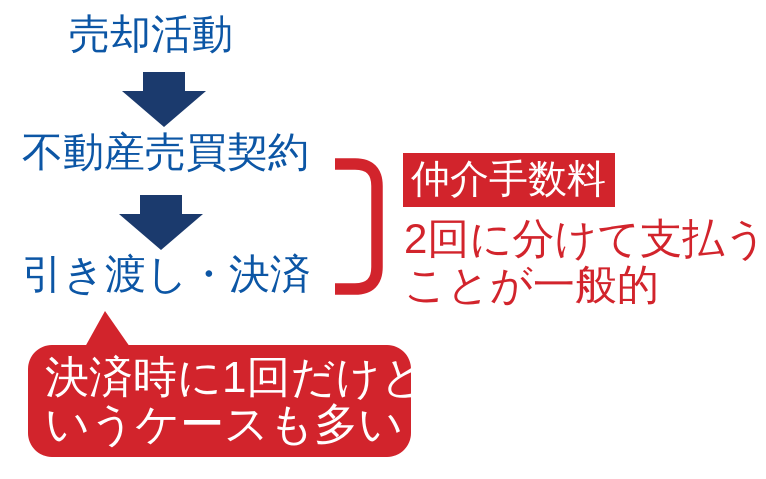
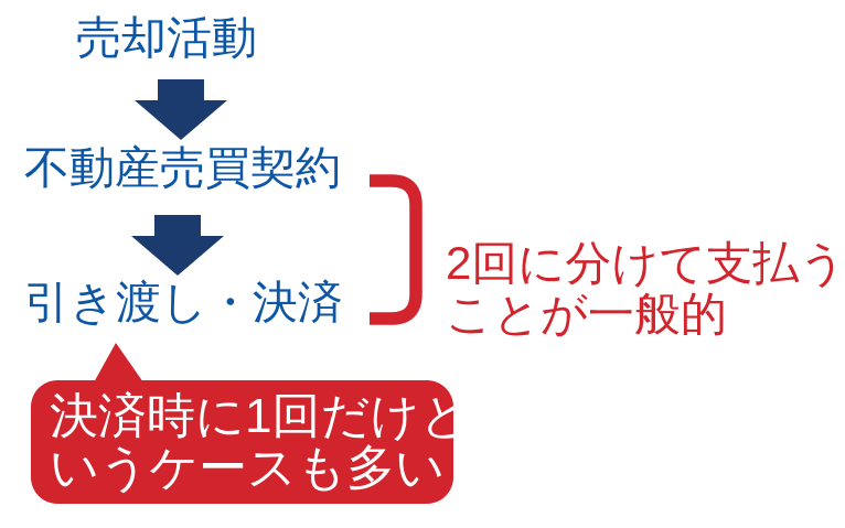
  売却活動
  不動産売買契約
  引き渡し・決済
- 仲介手数料
  2回に分けて支払う
  ことが一般的
  決済時に1回だけと
  いうケースも多い
